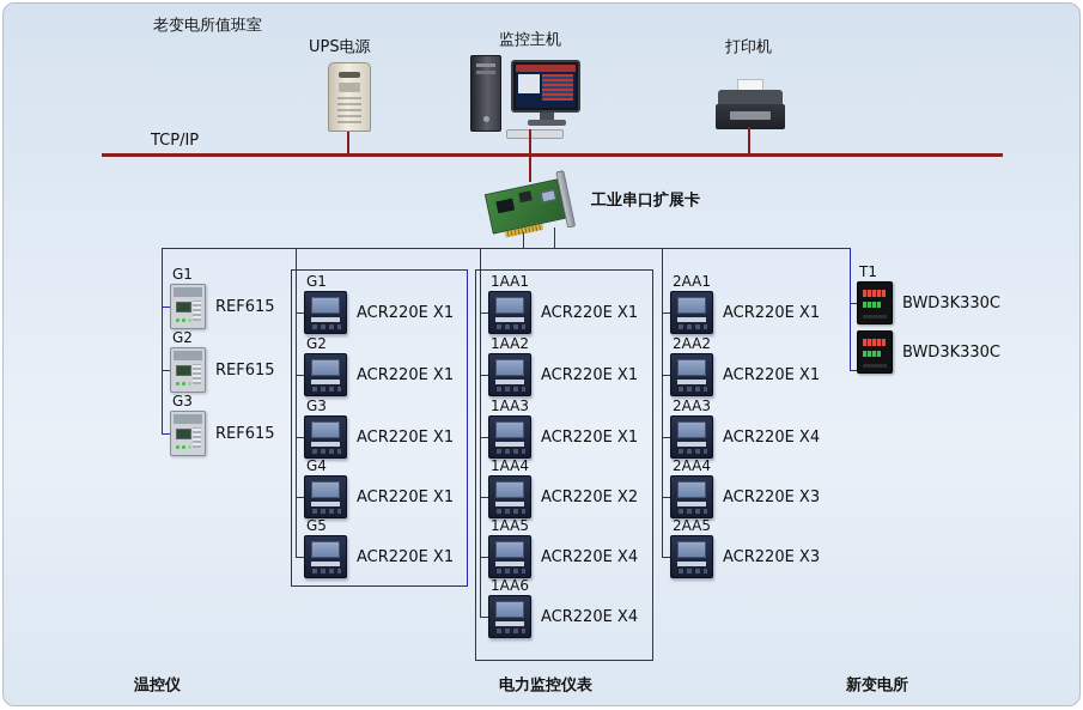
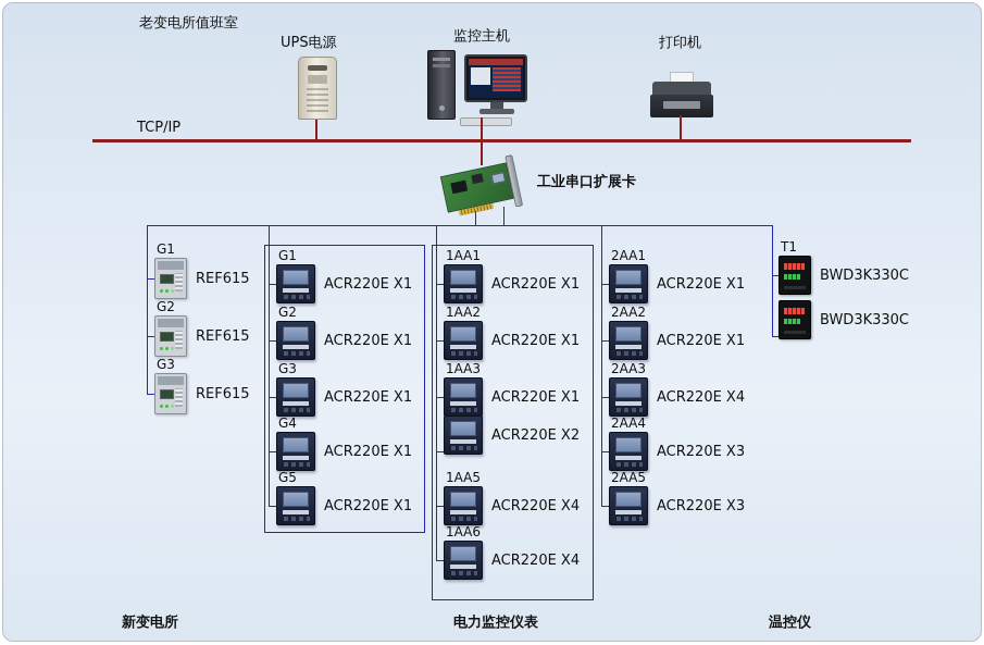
  老变电所值班室
  UPS电源
  监控主机
  打印机
  TCP/IP
  工业串口扩展卡
- 温控仪
+ 新变电所
  电力监控仪表
- 新变电所
+ 温控仪
  G1
  REF615
  G2
  REF615
  G3
  REF615
  G1
  ACR220E X1
  G2
  ACR220E X1
  G3
  ACR220E X1
  G4
  ACR220E X1
  G5
  ACR220E X1
  1AA1
  ACR220E X1
  1AA2
  ACR220E X1
  1AA3
  ACR220E X1
- 1AA4
  ACR220E X2
  1AA5
  ACR220E X4
  1AA6
  ACR220E X4
  2AA1
  ACR220E X1
  2AA2
  ACR220E X1
  2AA3
  ACR220E X4
  2AA4
  ACR220E X3
  2AA5
  ACR220E X3
  T1
  BWD3K330C
  BWD3K330C
